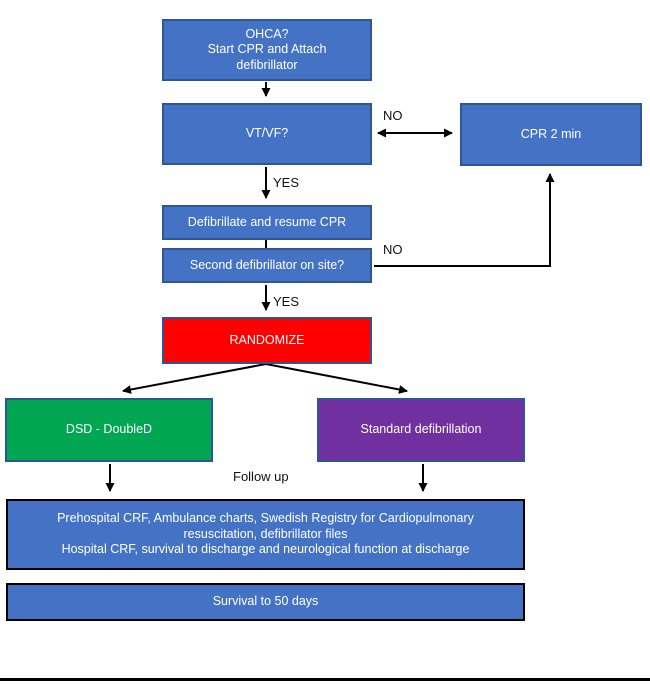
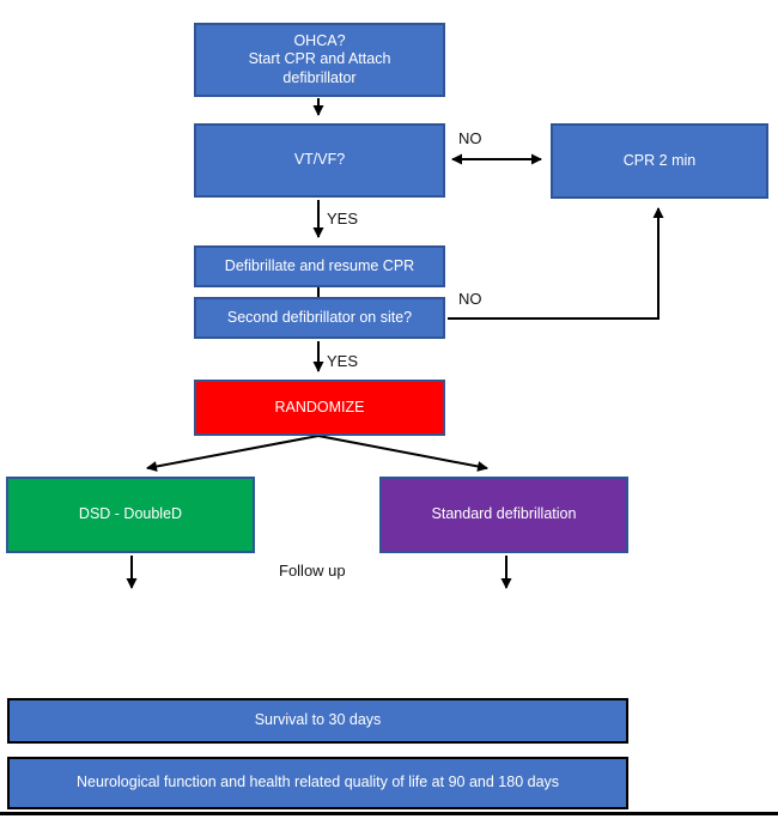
  OHCA?
  Start CPR and Attach
  defibrillator
  VT/VF?
  CPR 2 min
  Defibrillate and resume CPR
  Second defibrillator on site?
  RANDOMIZE
  DSD - DoubleD
  Standard defibrillation
- Prehospital CRF, Ambulance charts, Swedish Registry for Cardiopulmonary
- resuscitation, defibrillator files
- Hospital CRF, survival to discharge and neurological function at discharge
- Survival to 50 days
+ Survival to 30 days
+ Neurological function and health related quality of life at 90 and 180 days
  NO
  YES
  NO
  YES
  Follow up
